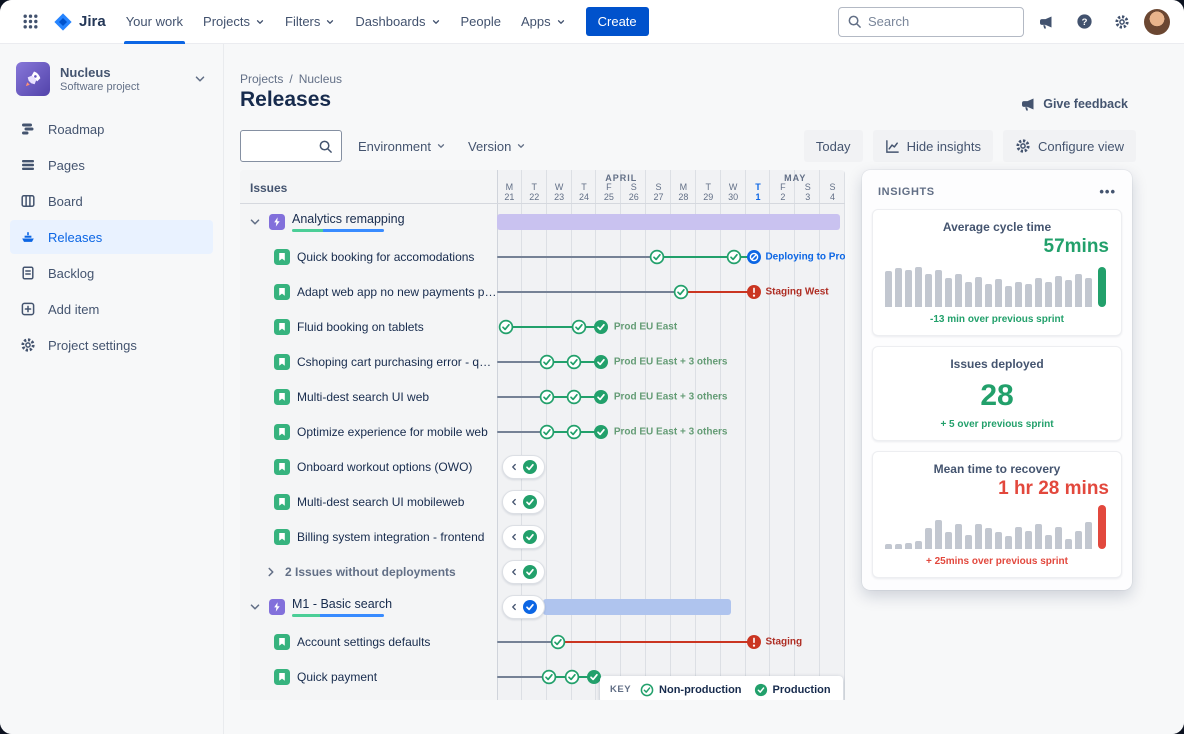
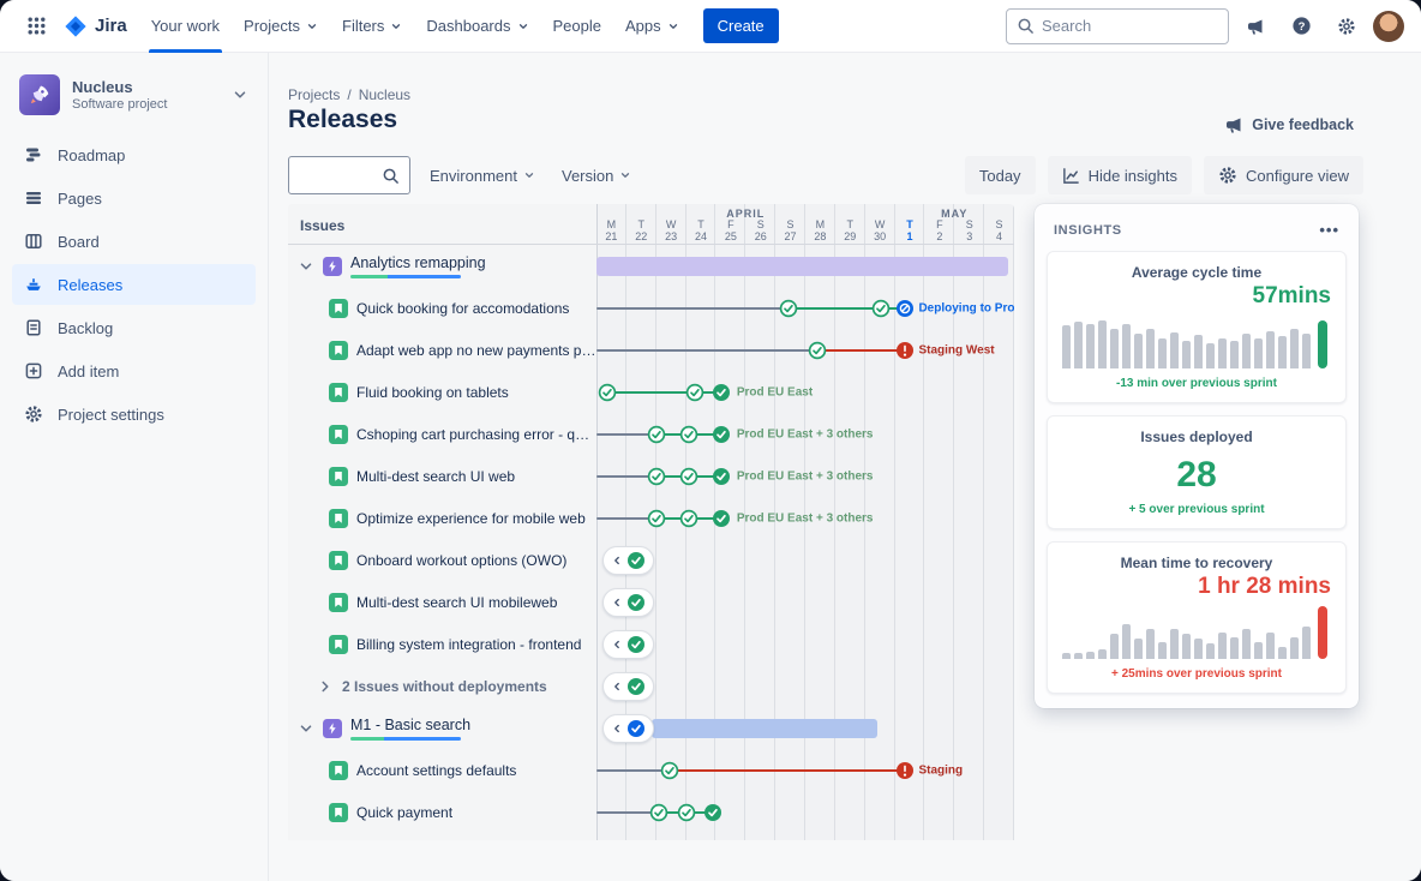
  Jira
  Your work
  Projects
  Filters
  Dashboards
  People
  Apps
  Create
  Search
  ?
  Nucleus
  Software project
  Roadmap
  Pages
  Board
  Releases
  Backlog
  Add item
  Project settings
  Projects
  /
  Nucleus
  Releases
  Give feedback
  Environment
  Version
  Today
  Hide insights
  Configure view
  Issues
  M
  21
  T
  22
  W
  23
  T
  24
  F
  25
  S
  26
  S
  27
  M
  28
  T
  29
  W
  30
  T
  1
  F
  2
  S
  3
  S
  4
  APRIL
  MAY
  Analytics remapping
  Quick booking for accomodations
  Deploying to Pro
  Adapt web app no new payments pro
  Staging West
  Fluid booking on tablets
  Prod EU East
  Cshoping cart purchasing error - quic
  Prod EU East + 3 others
  Multi-dest search UI web
  Prod EU East + 3 others
  Optimize experience for mobile web
  Prod EU East + 3 others
  Onboard workout options (OWO)
  Multi-dest search UI mobileweb
  Billing system integration - frontend
  2 Issues without deployments
  M1 - Basic search
  Account settings defaults
  Staging
  Quick payment
- KEY
- Non-production
- Production
  INSIGHTS
  •••
  Average cycle time
  57mins
  -13 min over previous sprint
  Issues deployed
  28
  + 5 over previous sprint
  Mean time to recovery
  1 hr 28 mins
  + 25mins over previous sprint
